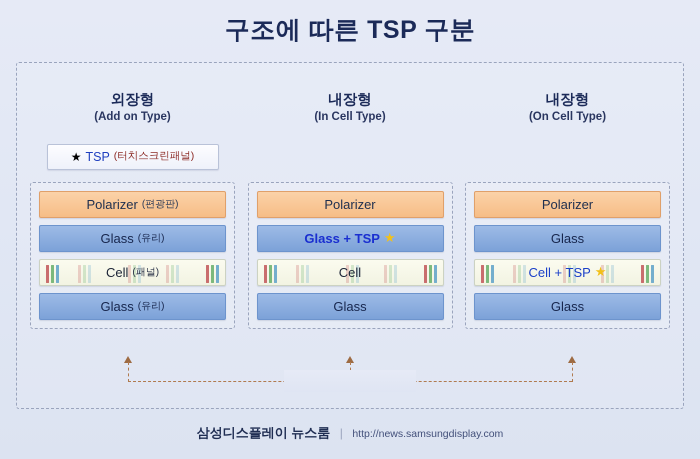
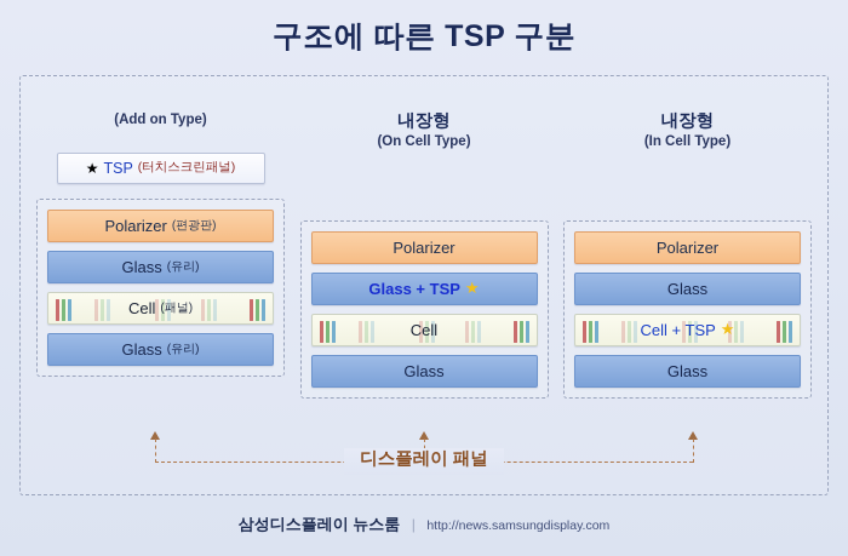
  구조에 따른 TSP 구분
- 외장형
  (Add on Type)
  ★
  TSP
  (터치스크린패널)
  Polarizer
  (편광판)
  Glass
  (유리)
  Cell
  (패널)
  Glass
  (유리)
  내장형
- (In Cell Type)
+ (On Cell Type)
  Polarizer
  Glass + TSP
  ★
  Cell
  Glass
  내장형
- (On Cell Type)
+ (In Cell Type)
  Polarizer
  Glass
  Cell + TSP
  ★
  Glass
+ 디스플레이 패널
  삼성디스플레이 뉴스룸 | http://news.samsungdisplay.com
